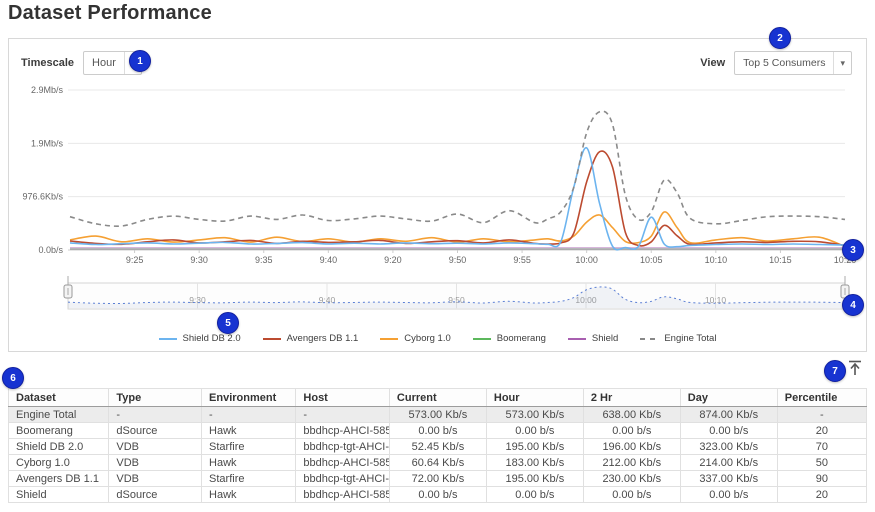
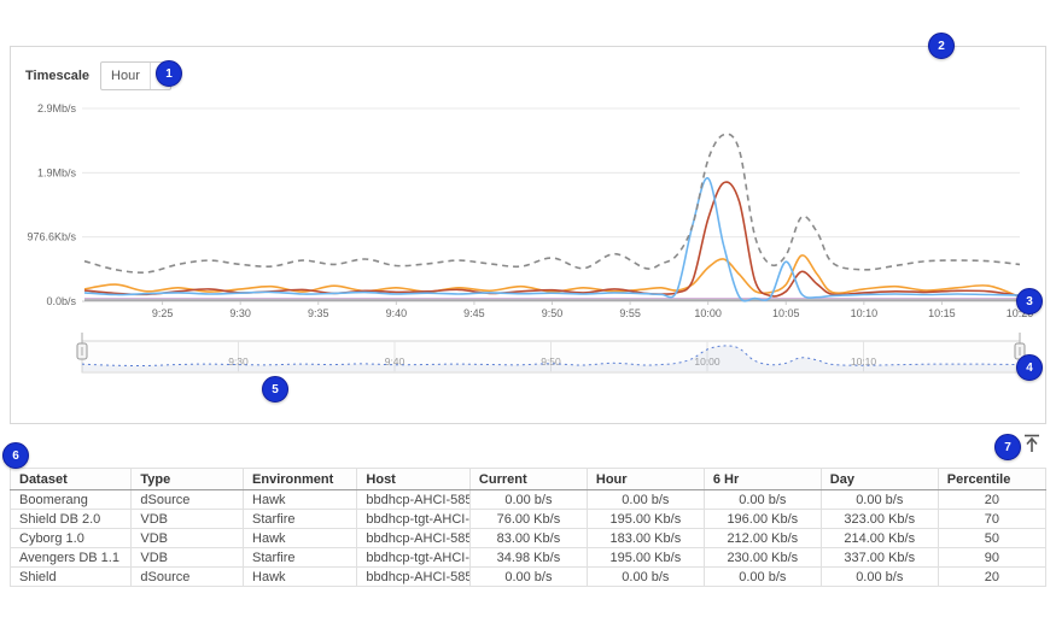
- Dataset Performance
  Timescale
  Hour
- View
- Top 5 Consumers
- ▾
- Shield DB 2.0
- Avengers DB 1.1
- Cyborg 1.0
- Boomerang
- Shield
- Engine Total
  2.9Mb/s
  1.9Mb/s
  976.6Kb/s
  0.0b/s
  9:25
  9:30
  9:35
  9:40
- 9:20
+ 9:45
  9:50
  9:55
  10:00
  10:05
  10:10
  10:15
  9:30
  9:40
  9:50
  10:00
  10:10
- Dataset	Type	Environment	Host	Current	Hour	2 Hr	Day	Percentile
+ Dataset	Type	Environment	Host	Current	Hour	6 Hr	Day	Percentile
- Engine Total	-	-	-	573.00 Kb/s	573.00 Kb/s	638.00 Kb/s	874.00 Kb/s	-
  Boomerang	dSource	Hawk	bbdhcp-AHCI-585	0.00 b/s	0.00 b/s	0.00 b/s	0.00 b/s	20
- Shield DB 2.0	VDB	Starfire	bbdhcp-tgt-AHCI-	52.45 Kb/s	195.00 Kb/s	196.00 Kb/s	323.00 Kb/s	70
+ Shield DB 2.0	VDB	Starfire	bbdhcp-tgt-AHCI-	76.00 Kb/s	195.00 Kb/s	196.00 Kb/s	323.00 Kb/s	70
- Cyborg 1.0	VDB	Hawk	bbdhcp-AHCI-585	60.64 Kb/s	183.00 Kb/s	212.00 Kb/s	214.00 Kb/s	50
+ Cyborg 1.0	VDB	Hawk	bbdhcp-AHCI-585	83.00 Kb/s	183.00 Kb/s	212.00 Kb/s	214.00 Kb/s	50
- Avengers DB 1.1	VDB	Starfire	bbdhcp-tgt-AHCI-	72.00 Kb/s	195.00 Kb/s	230.00 Kb/s	337.00 Kb/s	90
+ Avengers DB 1.1	VDB	Starfire	bbdhcp-tgt-AHCI-	34.98 Kb/s	195.00 Kb/s	230.00 Kb/s	337.00 Kb/s	90
  Shield	dSource	Hawk	bbdhcp-AHCI-585	0.00 b/s	0.00 b/s	0.00 b/s	0.00 b/s	20
  1
  2
  3
  4
  5
  6
  7
